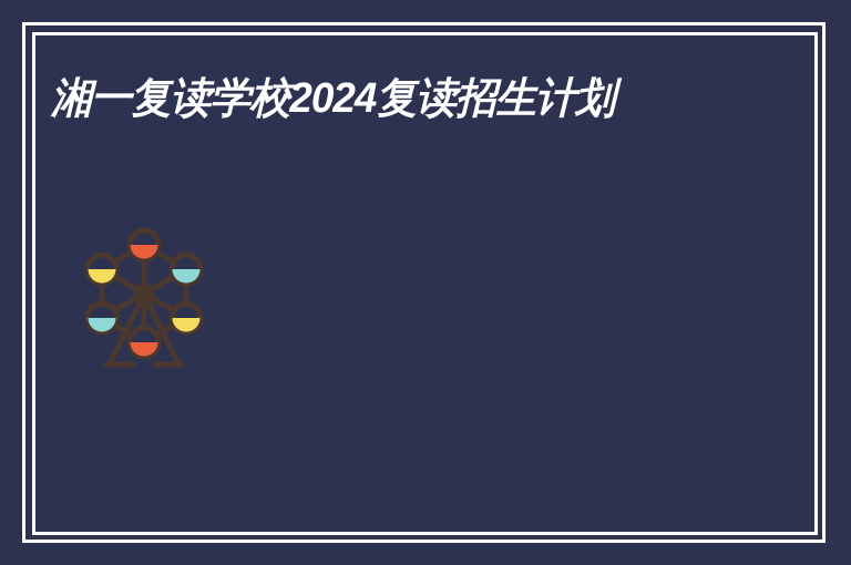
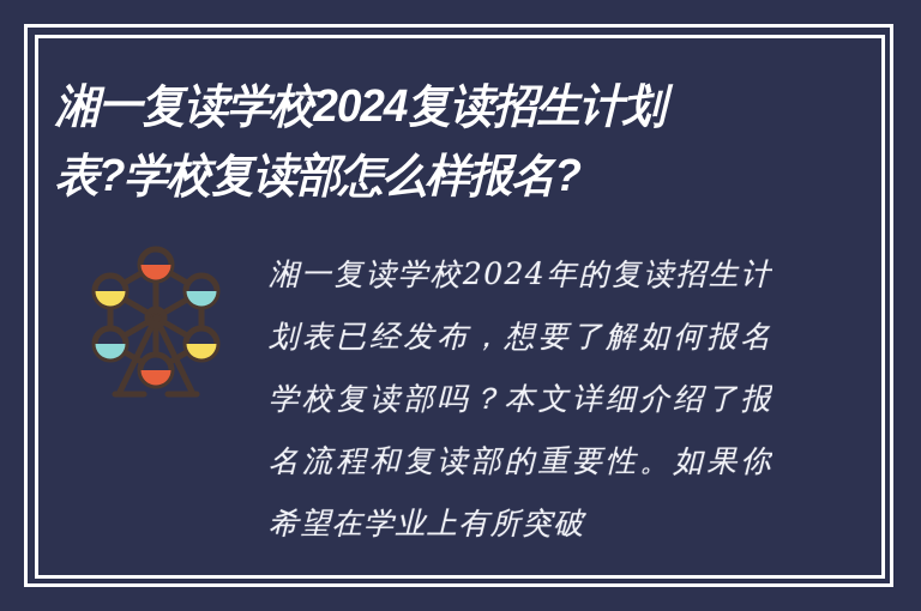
  湘一复读学校2024复读招生计划
+ 表?学校复读部怎么样报名?
+ 湘一复读学校2024年的复读招生计划表已经发布，想要了解如何报名学校复读部吗？本文详细介绍了报名流程和复读部的重要性。如果你希望在学业上有所突破
